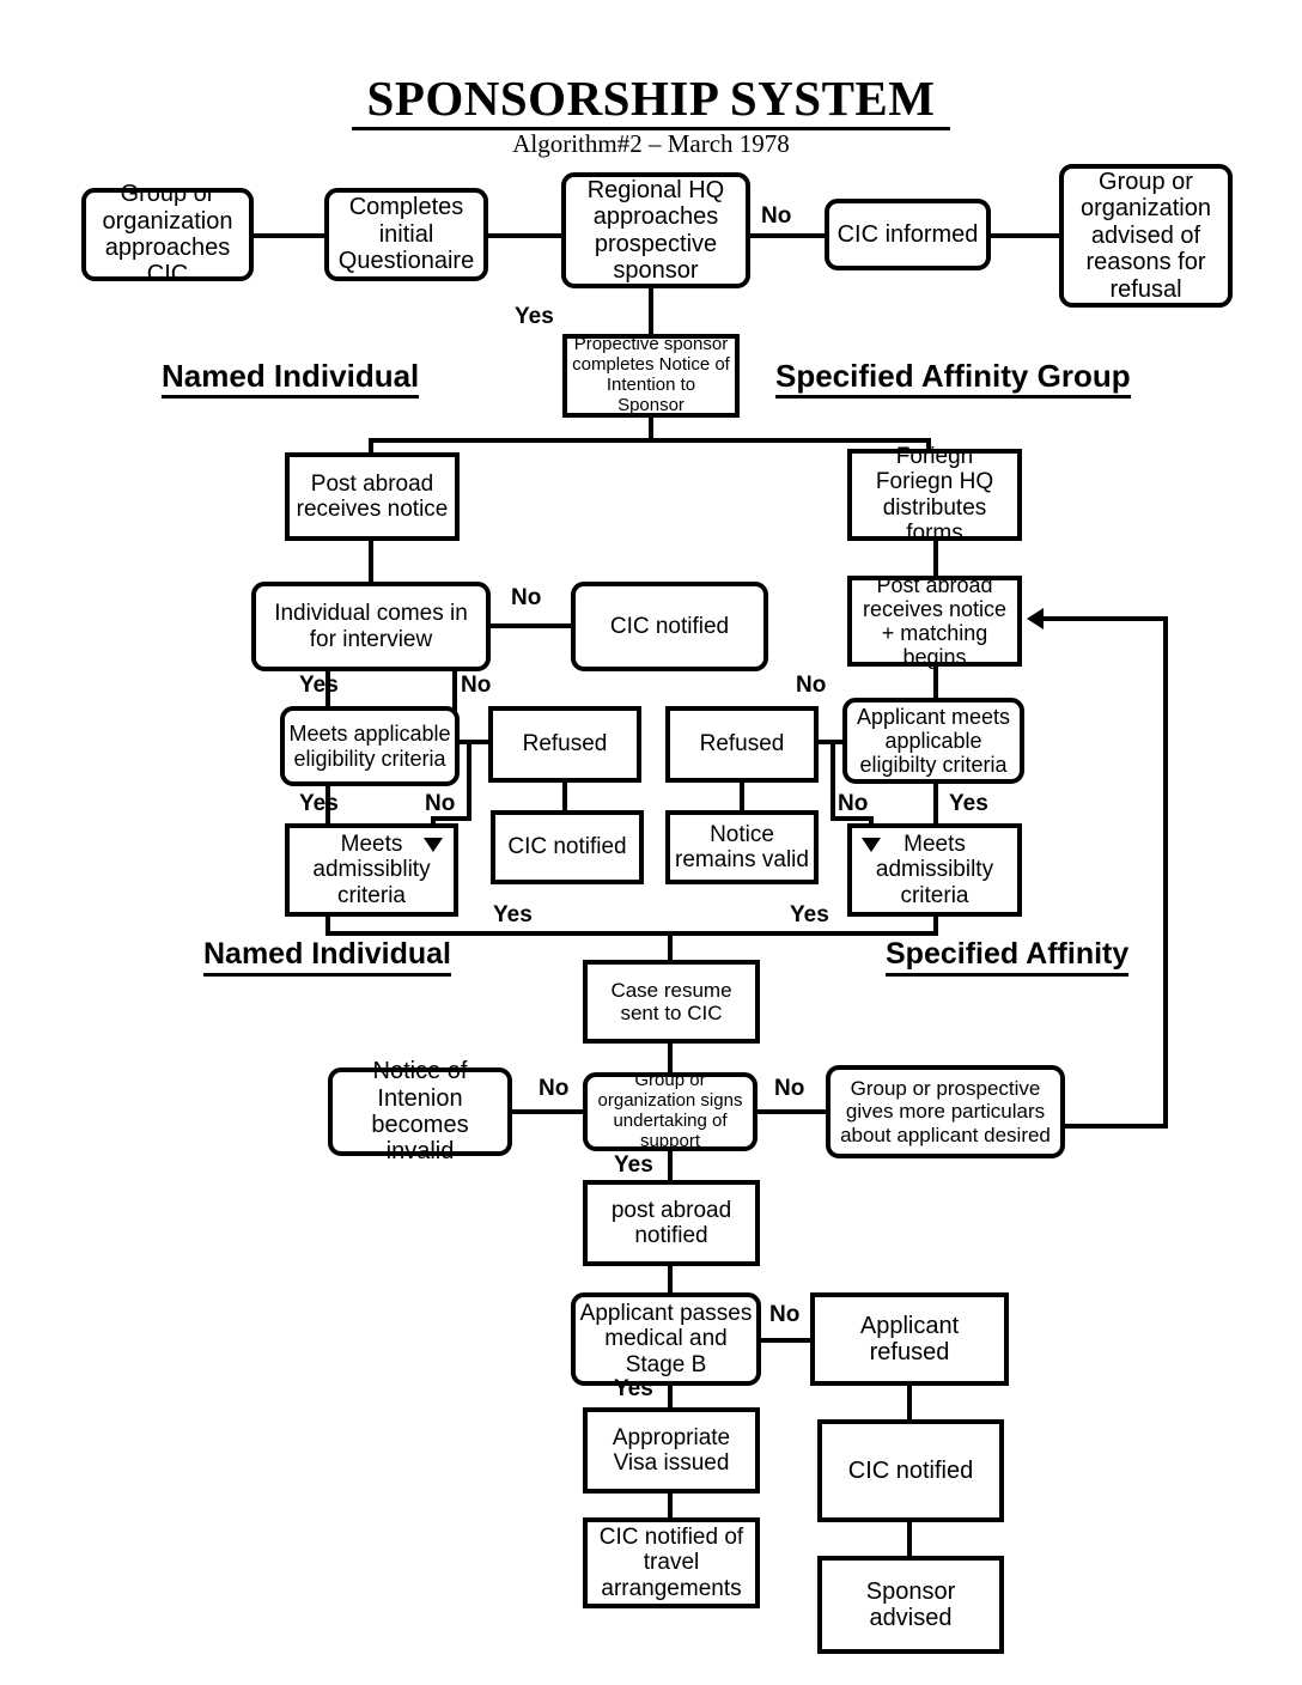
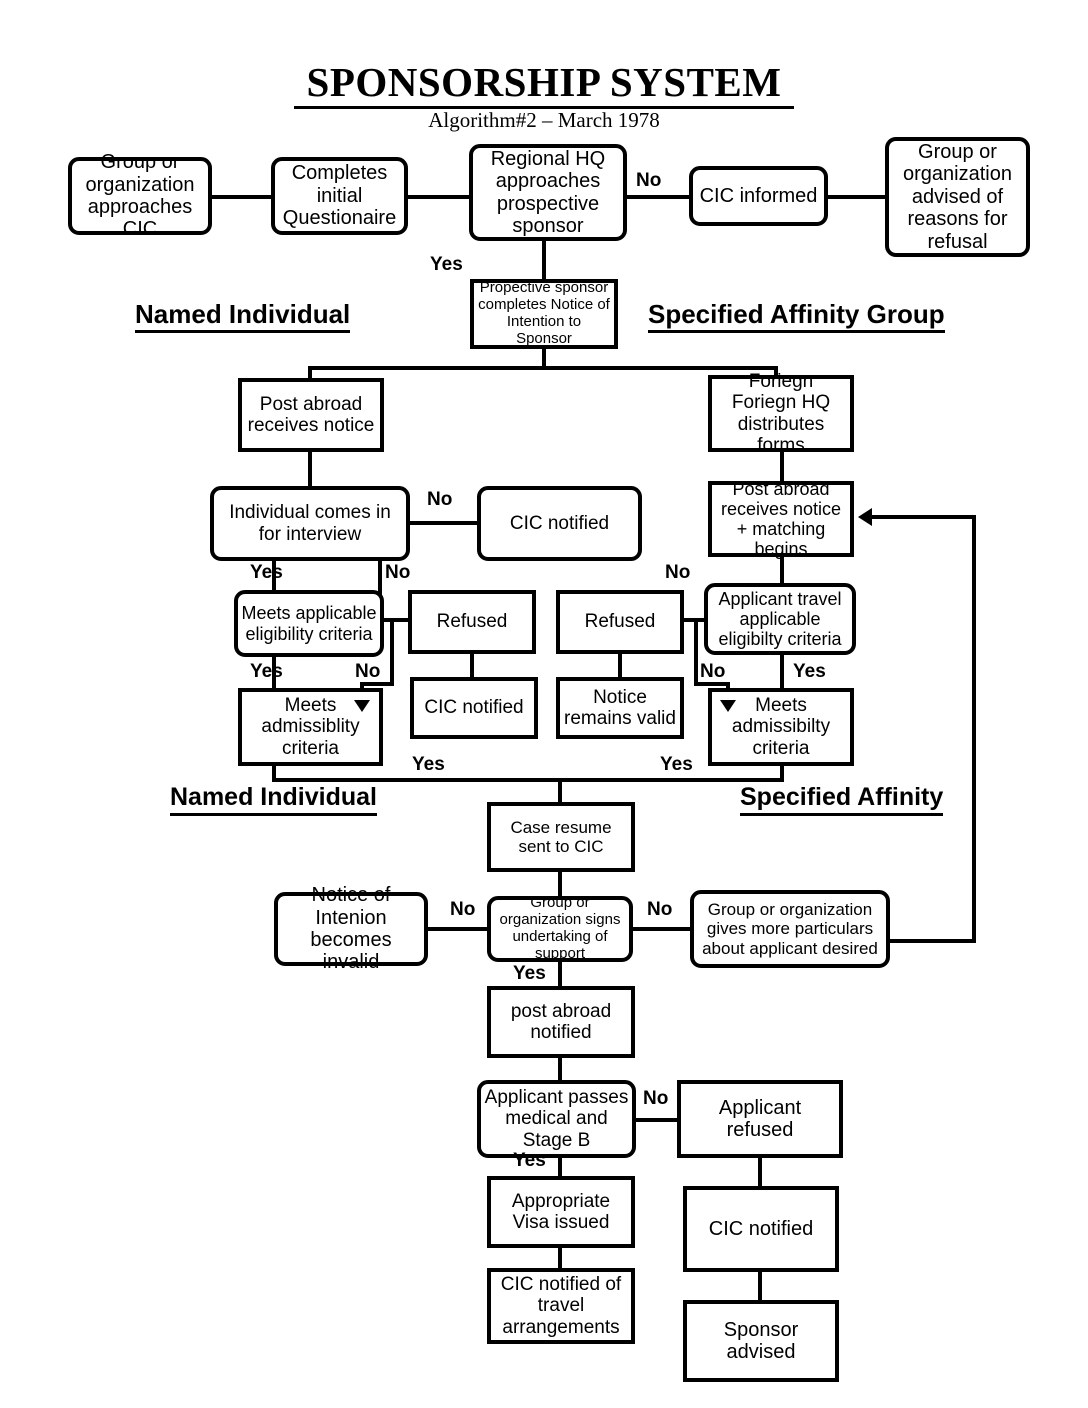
  SPONSORSHIP SYSTEM
  Algorithm#2 – March 1978
  Named Individual
  Specified Affinity Group
  Named Individual
  Specified Affinity
  Group or organization approaches CIC
  Completes initial Questionaire
  Regional HQ approaches prospective sponsor
  CIC informed
  Group or organization advised of reasons for refusal
  No
  Yes
  Propective sponsor completes Notice of Intention to Sponsor
  Post abroad receives notice
  Foriegn Foriegn HQ distributes forms
  Individual comes in for interview
  CIC notified
  Post abroad receives notice + matching begins
  No
  Yes
  No
  No
  Meets applicable eligibility criteria
  Refused
  Refused
- Applicant meets applicable eligibilty criteria
+ Applicant travel applicable eligibilty criteria
  Yes
  No
  No
  Yes
  Meets admissiblity criteria
  CIC notified
  Notice remains valid
  Meets admissibilty criteria
  Yes
  Yes
  Case resume sent to CIC
  Notice of Intenion becomes invalid
  Group or organization signs undertaking of support
- Group or prospective gives more particulars about applicant desired
+ Group or organization gives more particulars about applicant desired
  No
  No
  Yes
  post abroad notified
  Applicant passes medical and Stage B
  Applicant refused
  No
  Yes
  Appropriate Visa issued
  CIC notified of travel arrangements
  CIC notified
  Sponsor advised
